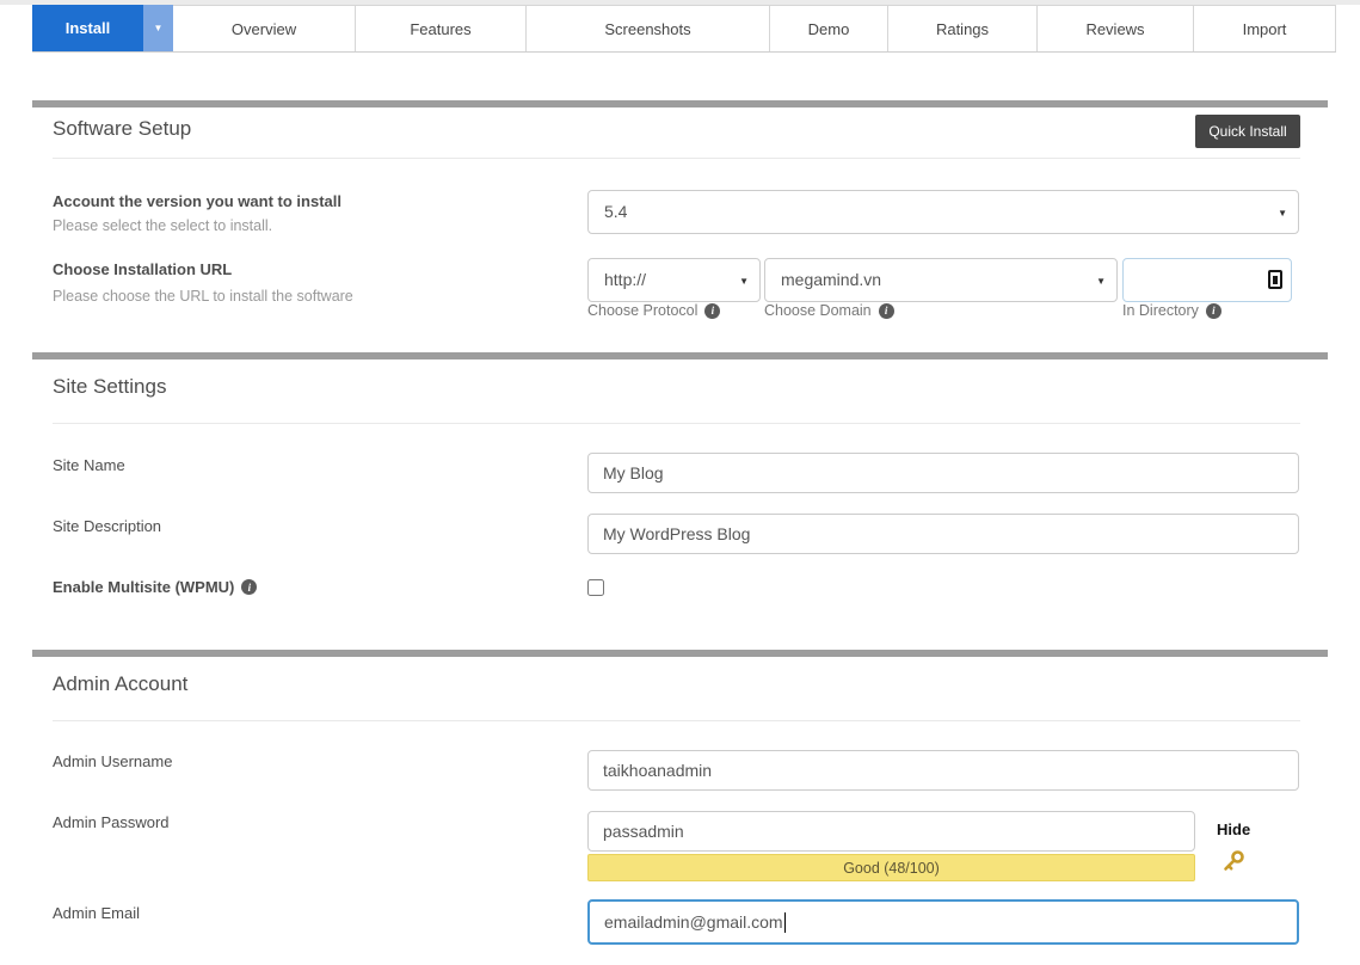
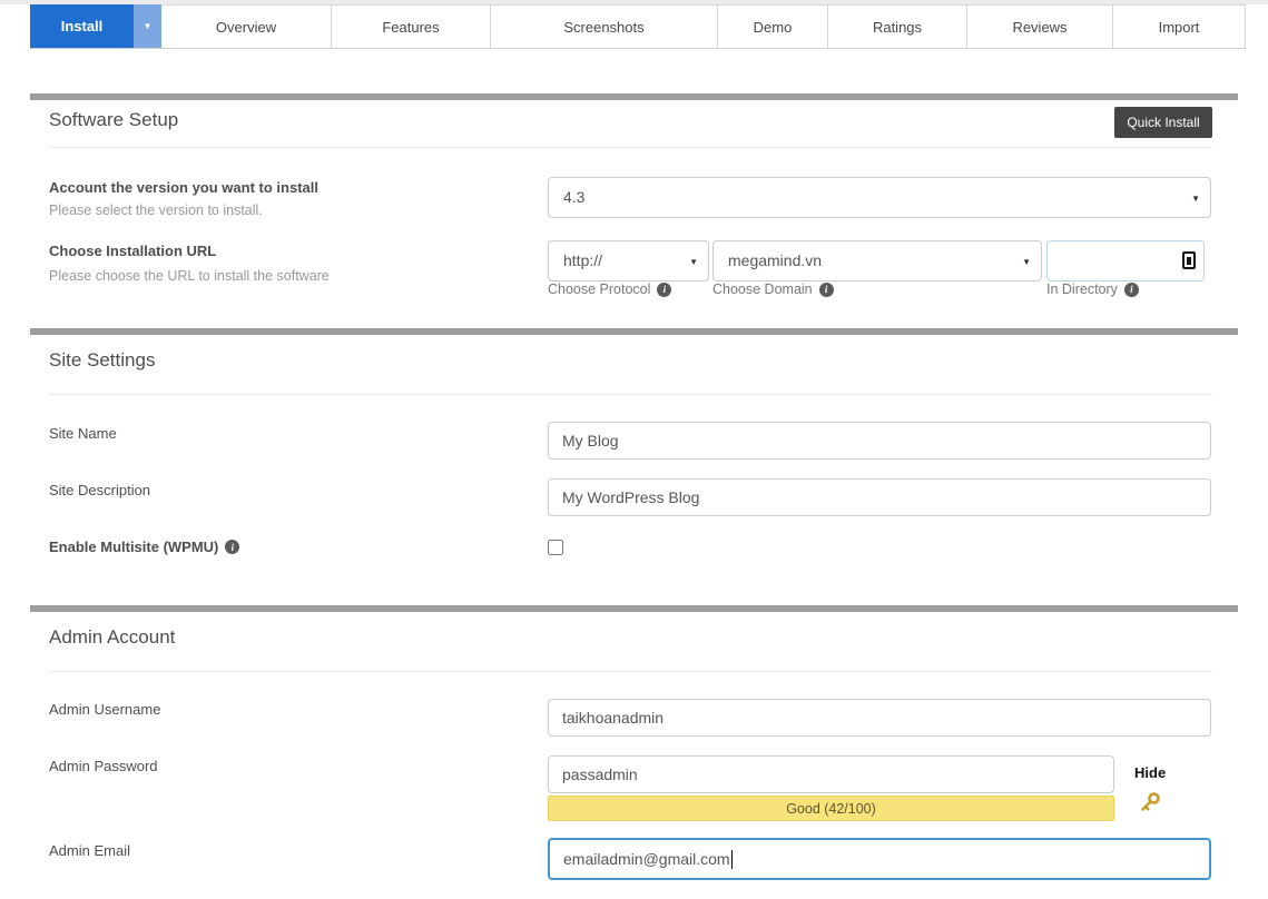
  Install
  ▼
  Overview
  Features
  Screenshots
  Demo
  Ratings
  Reviews
  Import
  Software Setup
  Quick Install
  Account the version you want to install
- Please select the select to install.
+ Please select the version to install.
- 5.4
+ 4.3
  ▼
  Choose Installation URL
  Please choose the URL to install the software
  http://
  ▼
  megamind.vn
  ▼
  Choose Protocol
  i
  Choose Domain
  i
  In Directory
  i
  Site Settings
  Site Name
  My Blog
  Site Description
  My WordPress Blog
  Enable Multisite (WPMU)
  i
  Admin Account
  Admin Username
  taikhoanadmin
  Admin Password
  passadmin
  Hide
- Good (48/100)
+ Good (42/100)
  Admin Email
  emailadmin@gmail.com
